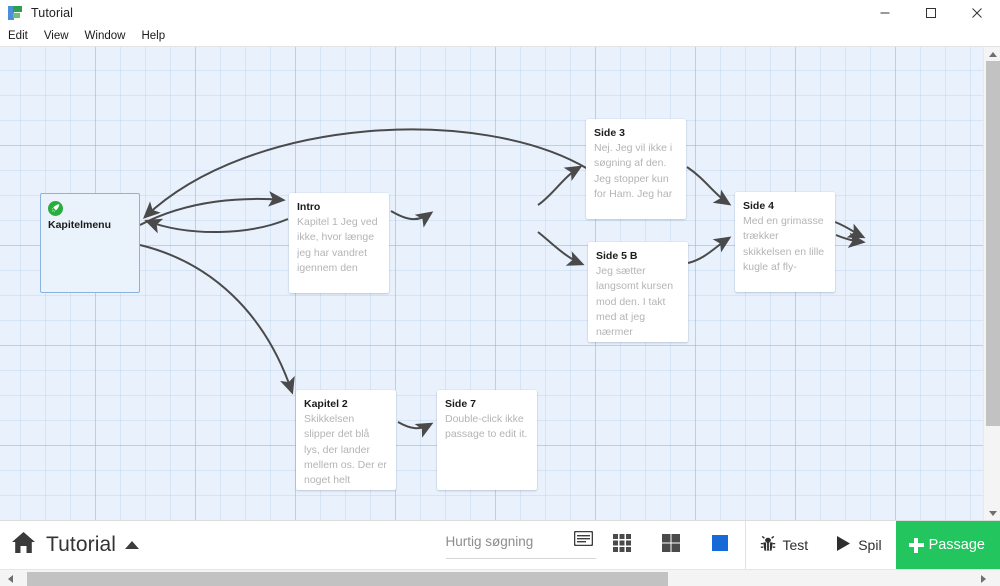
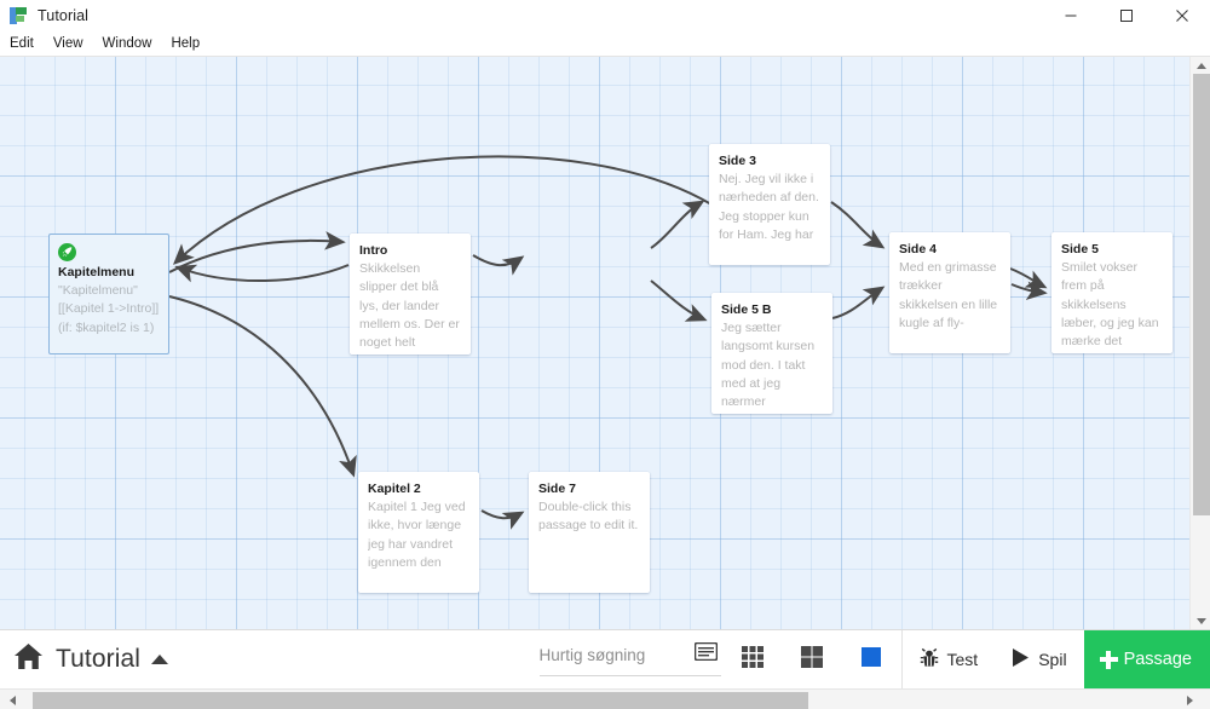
  Tutorial
  Edit
  View
  Window
  Help
  Kapitelmenu
+ "Kapitelmenu" [[Kapitel 1->Intro]] (if: $kapitel2 is 1)
  Intro
- Kapitel 1 Jeg ved ikke, hvor længe jeg har vandret igennem den
+ Skikkelsen slipper det blå lys, der lander mellem os. Der er noget helt
  Side 3
- Nej. Jeg vil ikke i søgning af den. Jeg stopper kun for Ham. Jeg har
+ Nej. Jeg vil ikke i nærheden af den. Jeg stopper kun for Ham. Jeg har
  Side 5 B
  Jeg sætter langsomt kursen mod den. I takt med at jeg nærmer
  Side 4
  Med en grimasse trækker skikkelsen en lille kugle af fly-
+ Side 5
+ Smilet vokser frem på skikkelsens læber, og jeg kan mærke det
  Kapitel 2
- Skikkelsen slipper det blå lys, der lander mellem os. Der er noget helt
+ Kapitel 1 Jeg ved ikke, hvor længe jeg har vandret igennem den
  Side 7
- Double-click ikke passage to edit it.
+ Double-click this passage to edit it.
  Tutorial
  Hurtig søgning
  Test
  Spil
  Passage
